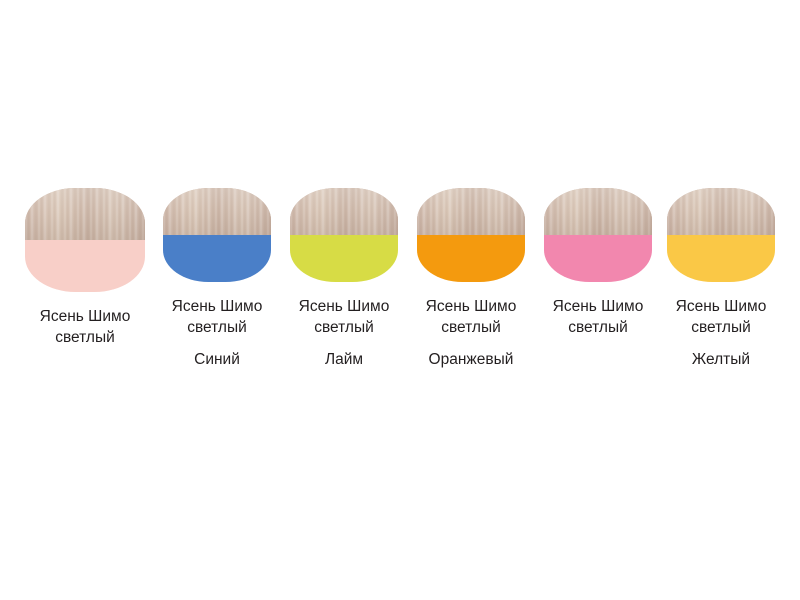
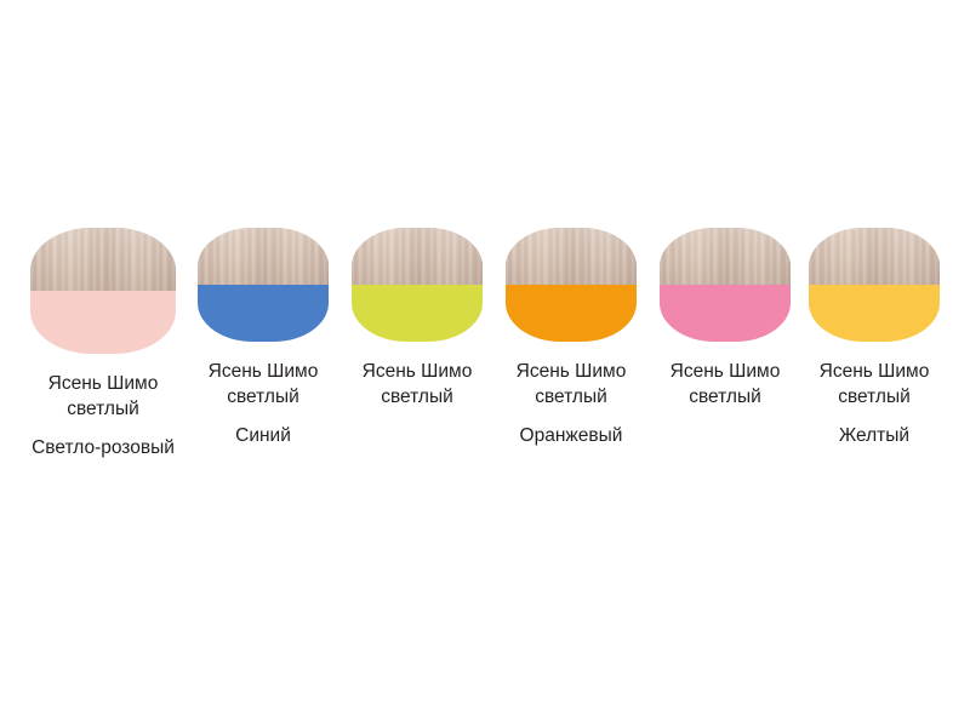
  Ясень Шимо светлый
+ Светло-розовый
  Ясень Шимо светлый
  Синий
  Ясень Шимо светлый
- Лайм
  Ясень Шимо светлый
  Оранжевый
  Ясень Шимо светлый
  Ясень Шимо светлый
  Желтый
